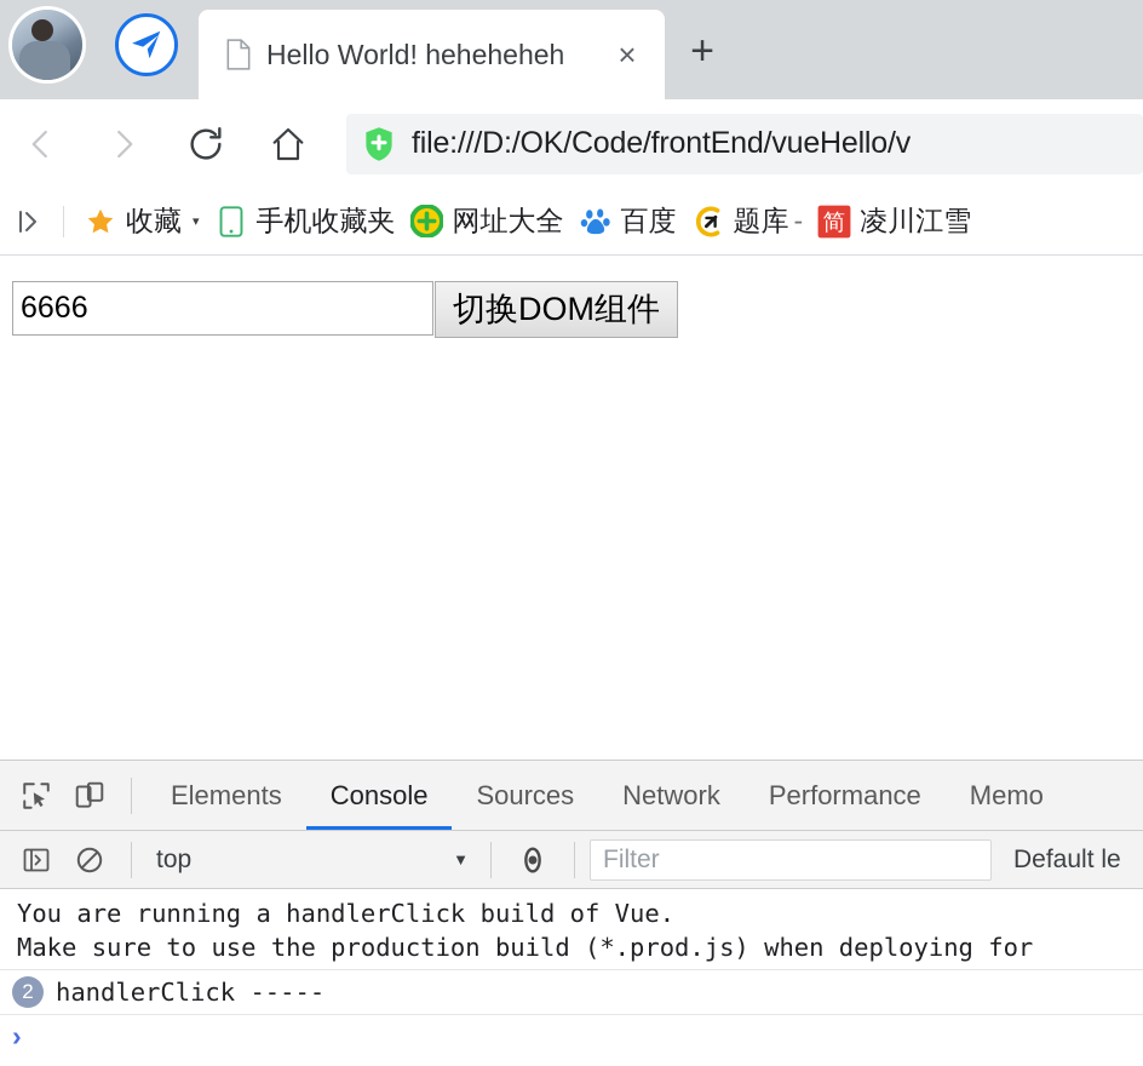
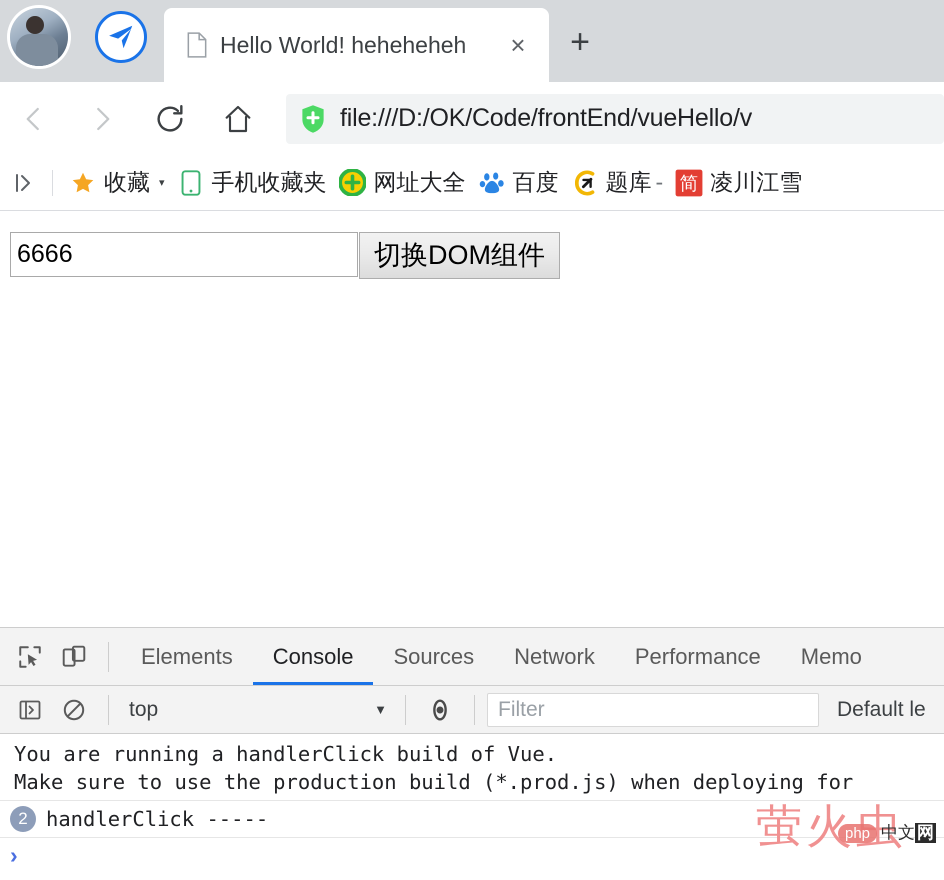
  Hello World! heheheheh
  ×
  +
  file:///D:/OK/Code/frontEnd/vueHello/v
  收藏
  ▾
  手机收藏夹
  网址大全
  百度
  题库
  -
  简
  凌川江雪
  6666
  切换DOM组件
  Elements
  Console
  Sources
  Network
  Performance
  Memo
  top
  ▼
  Filter
  Default le
  You are running a handlerClick build of Vue.
  Make sure to use the production build (*.prod.js) when deploying for
  2
  handlerClick -----
  ›
+ 萤火虫
+ php
+ 中文网
